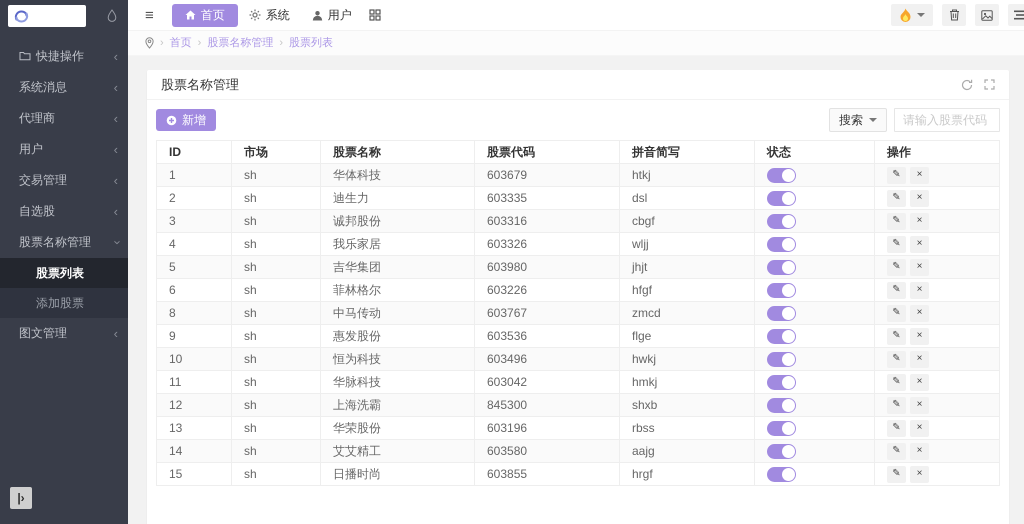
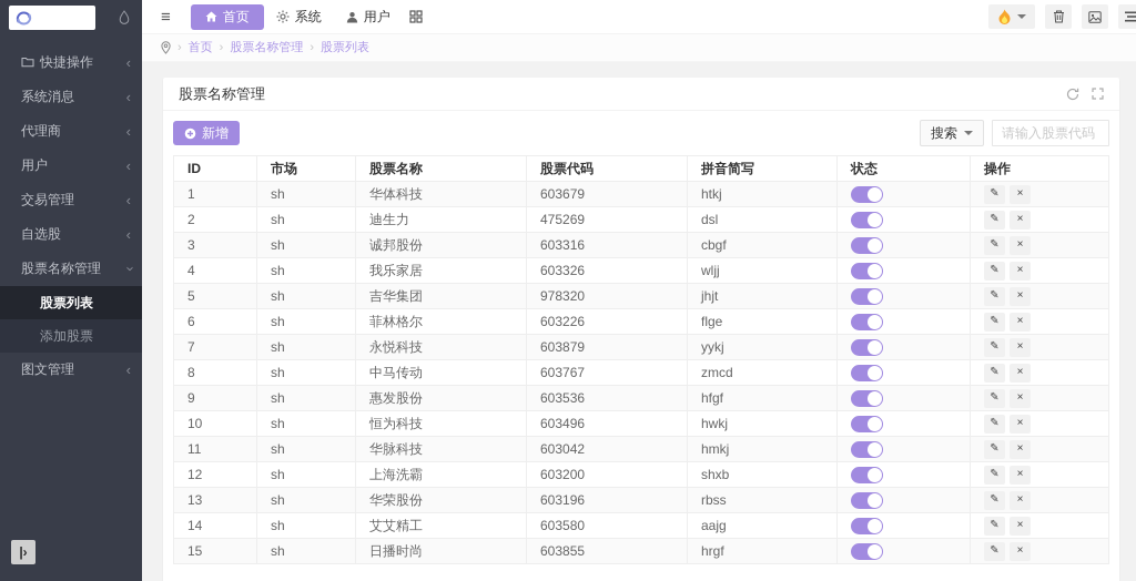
  快捷操作
  ‹
  系统消息
  ‹
  代理商
  ‹
  用户
  ‹
  交易管理
  ‹
  自选股
  ‹
  股票名称管理
  股票列表
  添加股票
  图文管理
  ‹
  |›
  ≡
  首页
  系统
  用户
  ›
  首页
  ›
  股票名称管理
  ›
  股票列表
  股票名称管理
  新增
  搜索
  请输入股票代码
  ID	市场	股票名称	股票代码	拼音简写	状态	操作
  1	sh	华体科技	603679	htkj		✎ ×
- 2	sh	迪生力	603335	dsl		✎ ×
+ 2	sh	迪生力	475269	dsl		✎ ×
  3	sh	诚邦股份	603316	cbgf		✎ ×
  4	sh	我乐家居	603326	wljj		✎ ×
- 5	sh	吉华集团	603980	jhjt		✎ ×
+ 5	sh	吉华集团	978320	jhjt		✎ ×
- 6	sh	菲林格尔	603226	hfgf		✎ ×
+ 6	sh	菲林格尔	603226	flge		✎ ×
+ 7	sh	永悦科技	603879	yykj		✎ ×
  8	sh	中马传动	603767	zmcd		✎ ×
- 9	sh	惠发股份	603536	flge		✎ ×
+ 9	sh	惠发股份	603536	hfgf		✎ ×
  10	sh	恒为科技	603496	hwkj		✎ ×
  11	sh	华脉科技	603042	hmkj		✎ ×
- 12	sh	上海洗霸	845300	shxb		✎ ×
+ 12	sh	上海洗霸	603200	shxb		✎ ×
  13	sh	华荣股份	603196	rbss		✎ ×
  14	sh	艾艾精工	603580	aajg		✎ ×
  15	sh	日播时尚	603855	hrgf		✎ ×
